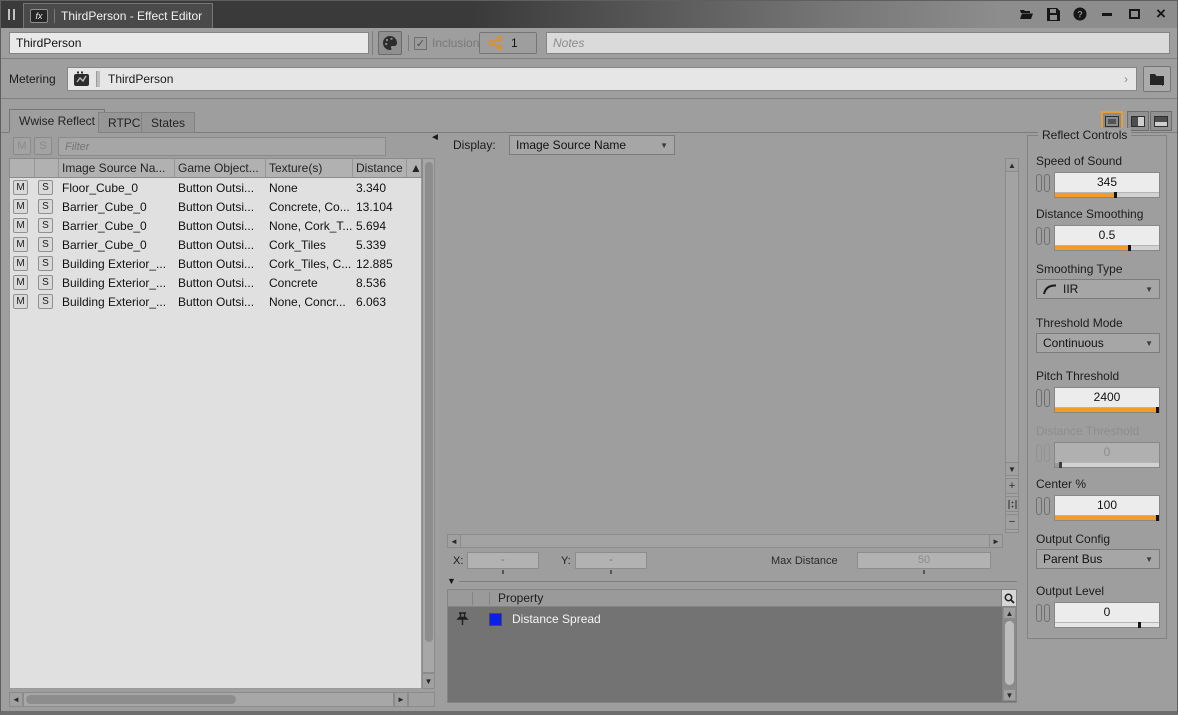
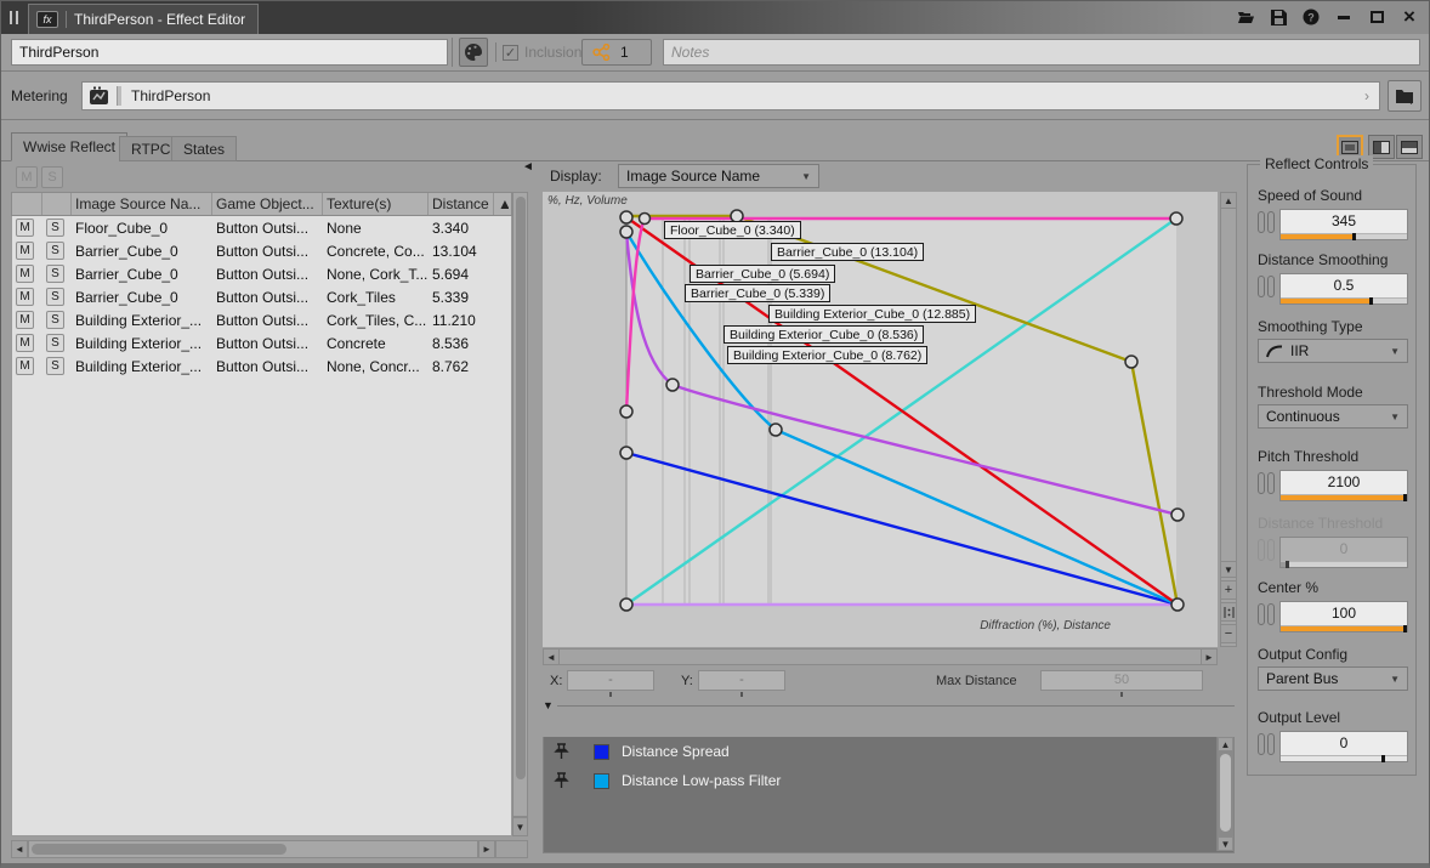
  fx
  ThirdPerson - Effect Editor
  ?
  ×
  ThirdPerson
  ✓
  Inclusion
  1
  Notes
  Metering
  ThirdPerson
  ›
  Wwise Reflect
  RTPC
  States
  M
  S
- Filter
  ◄
  Image Source Na...
  Game Object...
  Texture(s)
  Distance
  ▲
  M
  S
  Floor_Cube_0
  Button Outsi...
  None
  3.340
  M
  S
  Barrier_Cube_0
  Button Outsi...
  Concrete, Co...
  13.104
  M
  S
  Barrier_Cube_0
  Button Outsi...
  None, Cork_T...
  5.694
  M
  S
  Barrier_Cube_0
  Button Outsi...
  Cork_Tiles
  5.339
  M
  S
  Building Exterior_...
  Button Outsi...
  Cork_Tiles, C...
- 12.885
+ 11.210
  M
  S
  Building Exterior_...
  Button Outsi...
  Concrete
  8.536
  M
  S
  Building Exterior_...
  Button Outsi...
  None, Concr...
- 6.063
+ 8.762
  ▼
  ◄
  ►
  Display:
  Image Source Name
  ▼
+ %, Hz, Volume
+ Diffraction (%), Distance
+ Floor_Cube_0 (3.340)
+ Barrier_Cube_0 (13.104)
+ Barrier_Cube_0 (5.694)
+ Barrier_Cube_0 (5.339)
+ Building Exterior_Cube_0 (12.885)
+ Building Exterior_Cube_0 (8.536)
+ Building Exterior_Cube_0 (8.762)
  ▲
  ▼
  +
  −
  ◄
  ►
  X:
  -
  Y:
  -
  Max Distance
  50
  ▼
- Property
  Distance Spread
+ Distance Low-pass Filter
  ▲
  ▼
  Reflect Controls
  Speed of Sound
  345
  Distance Smoothing
  0.5
  Smoothing Type
  IIR
  ▼
  Threshold Mode
  Continuous
  ▼
  Pitch Threshold
- 2400
+ 2100
  0
  Center %
  100
  Output Config
  Parent Bus
  ▼
  Output Level
  0
